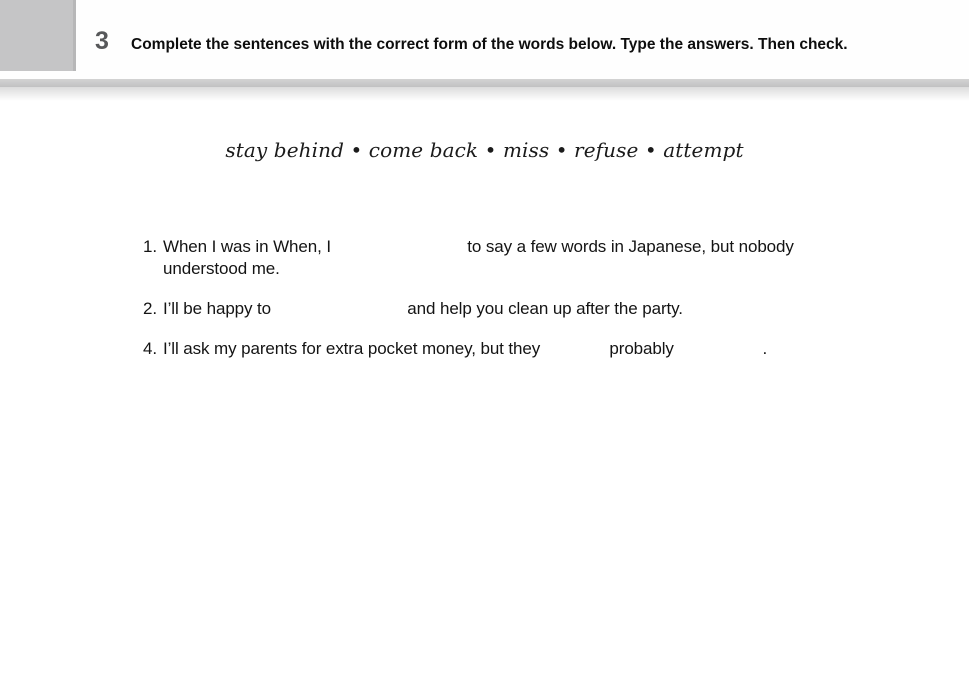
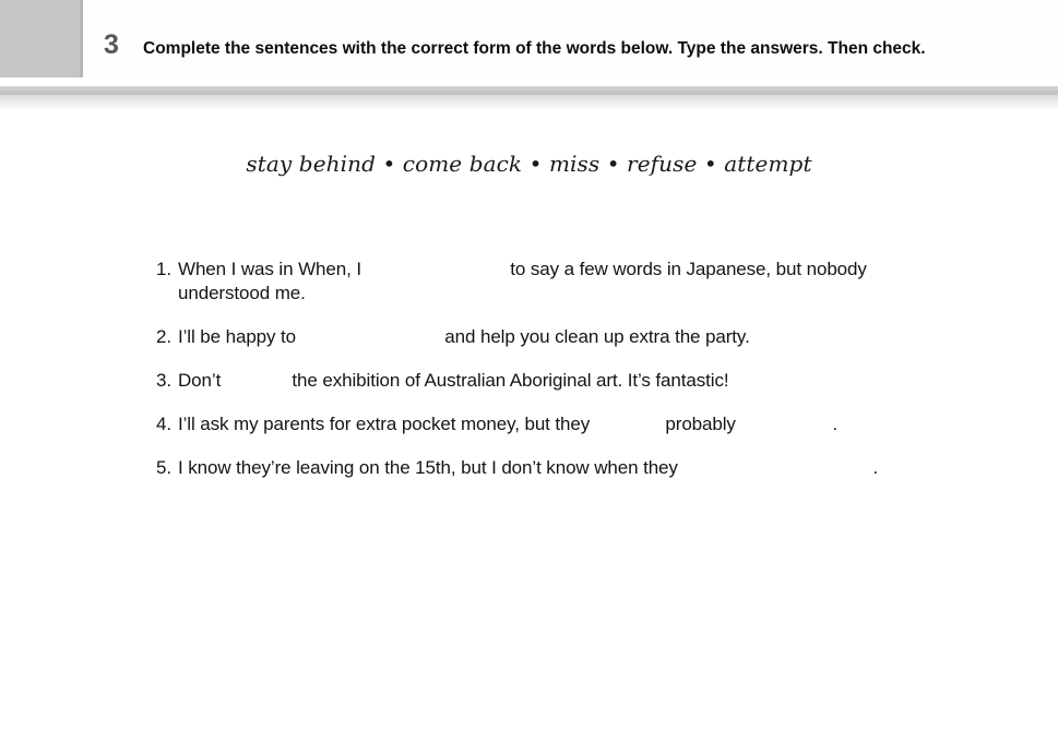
  3
  Complete the sentences with the correct form of the words below. Type the answers. Then check.
  stay behind • come back • miss • refuse • attempt
  1.
  When I was in When, I to say a few words in Japanese, but nobody
  understood me.
  2.
- I’ll be happy to and help you clean up after the party.
+ I’ll be happy to and help you clean up extra the party.
+ 3.
+ Don’t the exhibition of Australian Aboriginal art. It’s fantastic!
  4.
  I’ll ask my parents for extra pocket money, but they probably .
+ 5.
+ I know they’re leaving on the 15th, but I don’t know when they .
